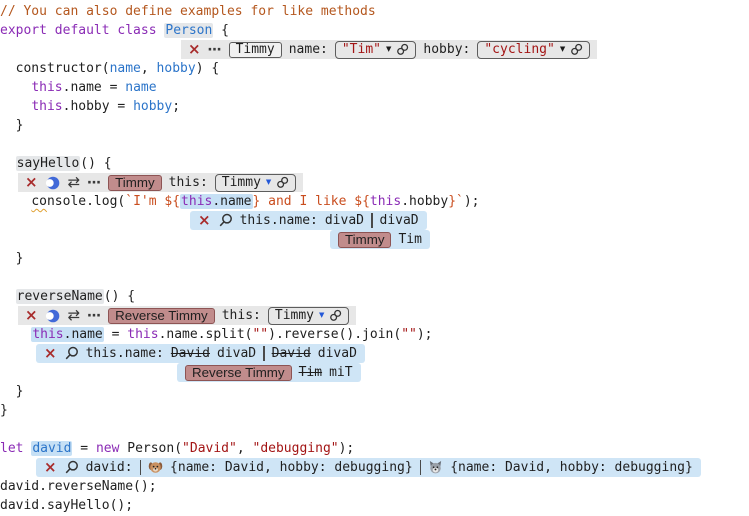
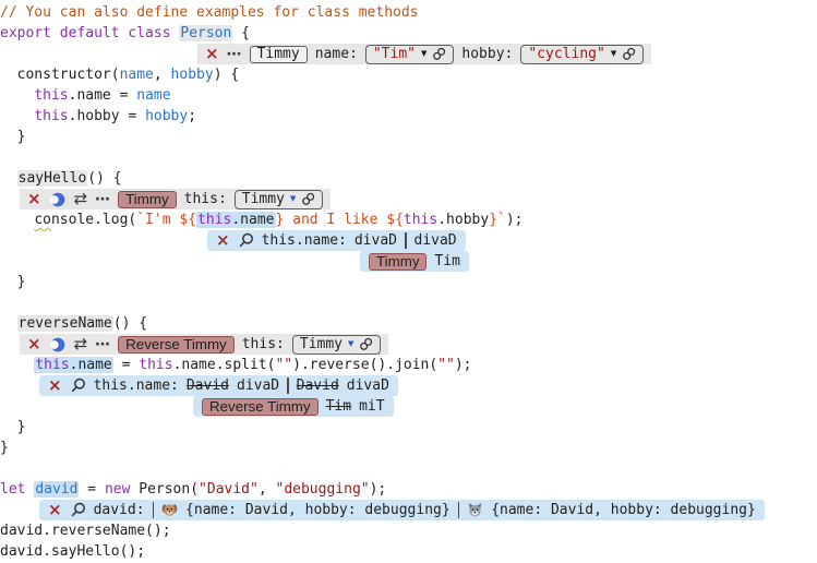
- // You can also define examples for like methods
+ // You can also define examples for class methods
  export default class Person {
  ×
  ⋯
  Timmy
  name:
  "Tim"
  ▼
  hobby:
  "cycling"
  ▼
  constructor(name, hobby) {
  this.name = name
  this.hobby = hobby;
  }
  sayHello() {
  ×
  ⇄
  ⋯
  Timmy
  this:
  Timmy
  ▼
  console.log(`I'm ${this.name} and I like ${this.hobby}`);
  ×
  this.name:
  divaD
  divaD
  Timmy
  Tim
  }
  reverseName() {
  ×
  ⇄
  ⋯
  Reverse Timmy
  this:
  Timmy
  ▼
  this.name = this.name.split("").reverse().join("");
  ×
  this.name:
  David
  divaD
  David
  divaD
  Reverse Timmy
  Tim
  miT
  }
  }
  let david = new Person("David", "debugging");
  ×
  david:
  {name: David, hobby: debugging}
  {name: David, hobby: debugging}
  david.reverseName();
  david.sayHello();
